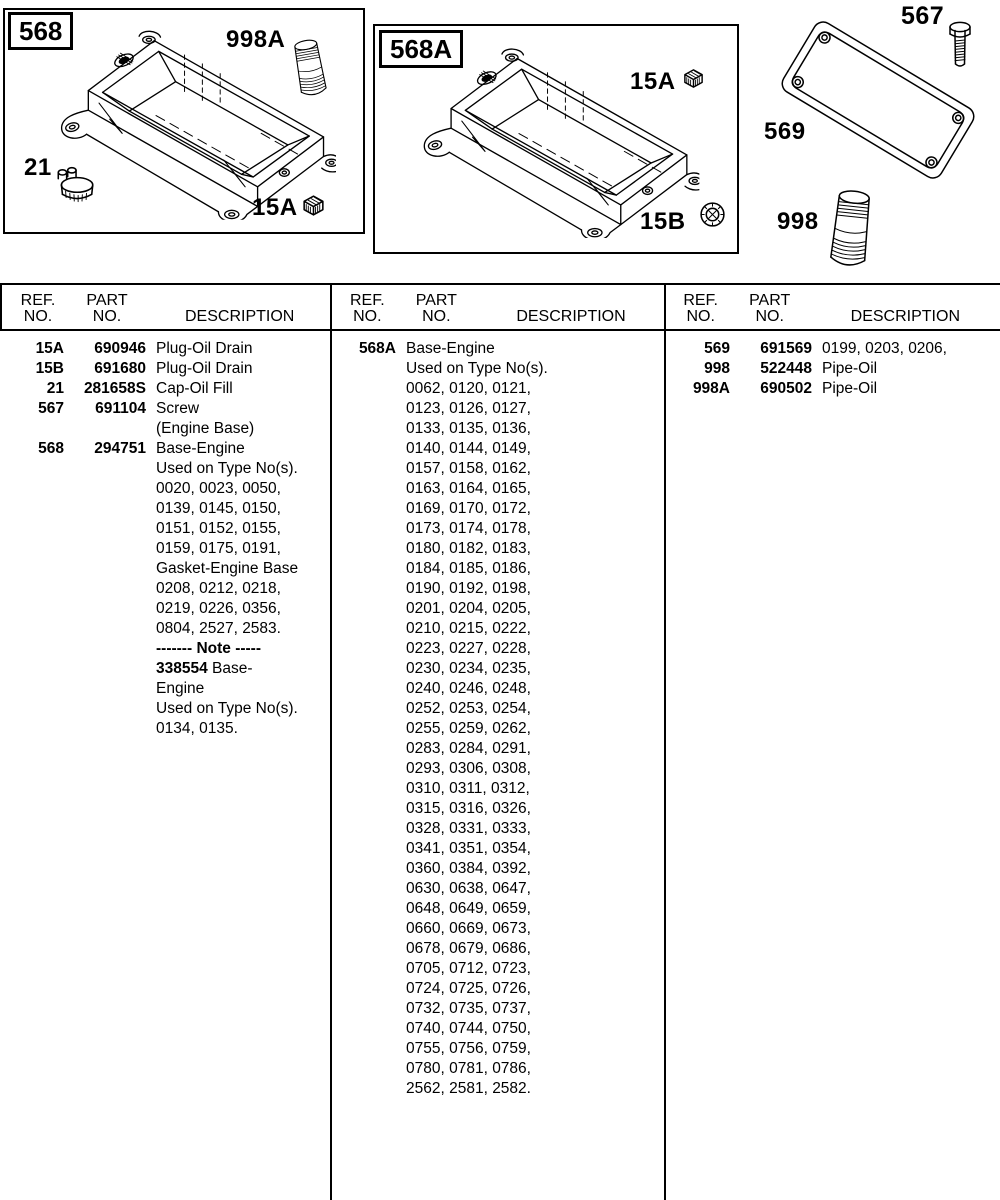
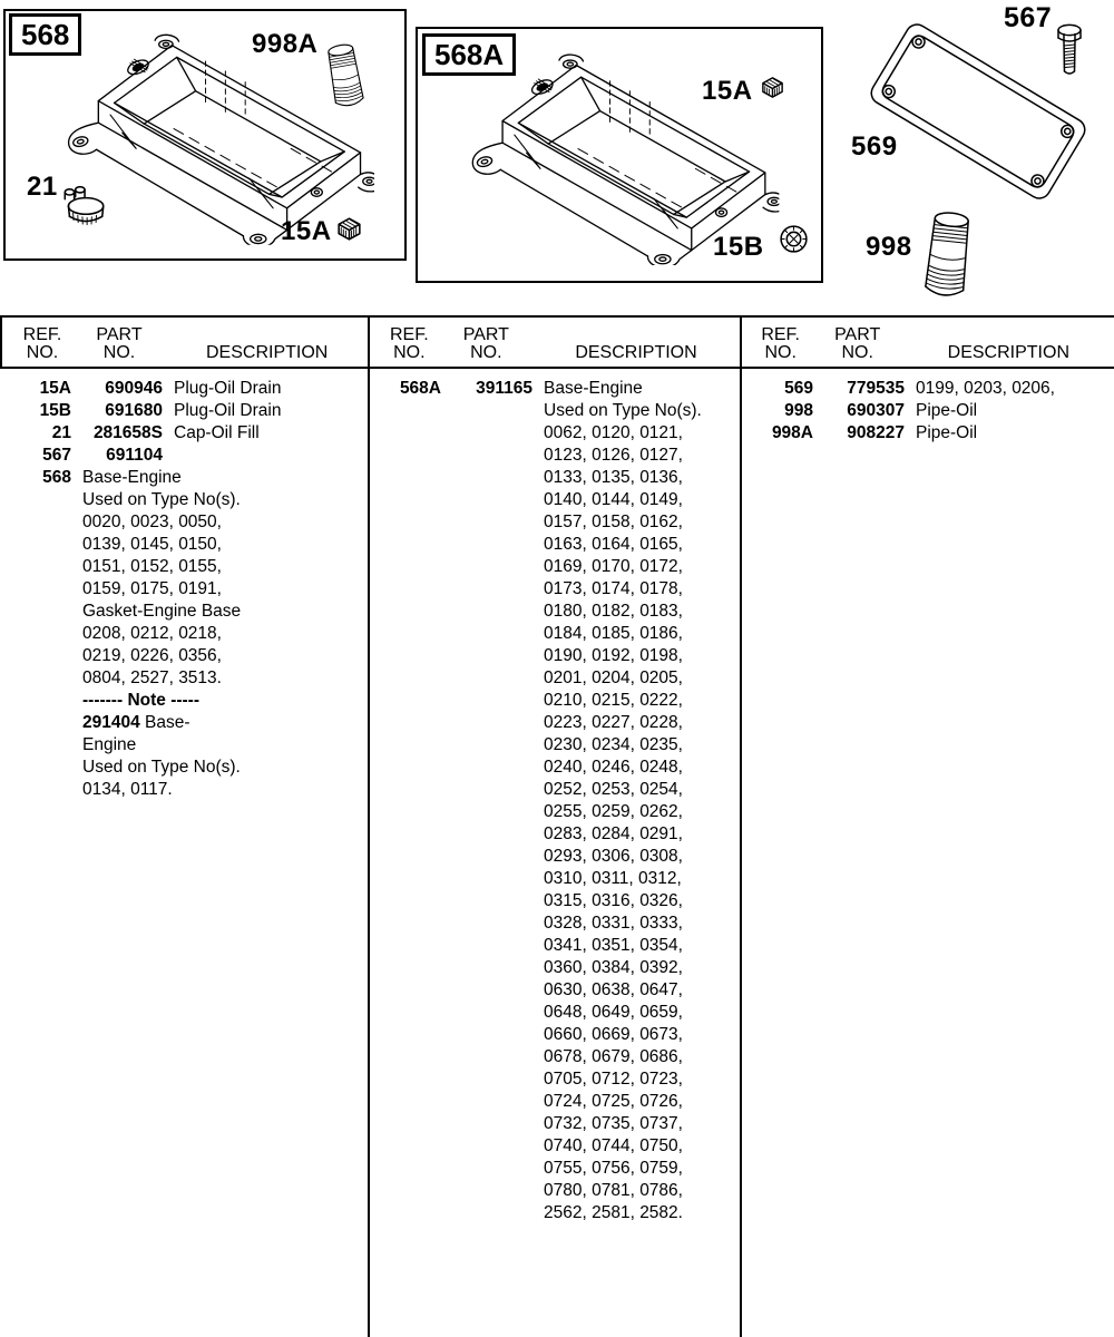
  568
  998A
  21
  15A
  568A
  15A
  15B
  567
  569
  998
  REF.
  NO.
  PART
  NO.
  DESCRIPTION
  REF.
  NO.
  PART
  NO.
  DESCRIPTION
  REF.
  NO.
  PART
  NO.
  DESCRIPTION
  15A
  690946
  Plug-Oil Drain
  15B
  691680
  Plug-Oil Drain
  21
  281658S
  Cap-Oil Fill
  567
  691104
- Screw
- (Engine Base)
  568
- 294751
  Base-Engine
  Used on Type No(s).
  0020, 0023, 0050,
  0139, 0145, 0150,
  0151, 0152, 0155,
  0159, 0175, 0191,
  Gasket-Engine Base
  0208, 0212, 0218,
  0219, 0226, 0356,
- 0804, 2527, 2583.
+ 0804, 2527, 3513.
  ------- Note -----
- 338554 Base-
+ 291404 Base-
  Engine
  Used on Type No(s).
- 0134, 0135.
+ 0134, 0117.
  568A
+ 391165
  Base-Engine
  Used on Type No(s).
  0062, 0120, 0121,
  0123, 0126, 0127,
  0133, 0135, 0136,
  0140, 0144, 0149,
  0157, 0158, 0162,
  0163, 0164, 0165,
  0169, 0170, 0172,
  0173, 0174, 0178,
  0180, 0182, 0183,
  0184, 0185, 0186,
  0190, 0192, 0198,
  0201, 0204, 0205,
  0210, 0215, 0222,
  0223, 0227, 0228,
  0230, 0234, 0235,
  0240, 0246, 0248,
  0252, 0253, 0254,
  0255, 0259, 0262,
  0283, 0284, 0291,
  0293, 0306, 0308,
  0310, 0311, 0312,
  0315, 0316, 0326,
  0328, 0331, 0333,
  0341, 0351, 0354,
  0360, 0384, 0392,
  0630, 0638, 0647,
  0648, 0649, 0659,
  0660, 0669, 0673,
  0678, 0679, 0686,
  0705, 0712, 0723,
  0724, 0725, 0726,
  0732, 0735, 0737,
  0740, 0744, 0750,
  0755, 0756, 0759,
  0780, 0781, 0786,
  2562, 2581, 2582.
  569
- 691569
+ 779535
  0199, 0203, 0206,
  998
- 522448
+ 690307
  Pipe-Oil
  998A
- 690502
+ 908227
  Pipe-Oil
